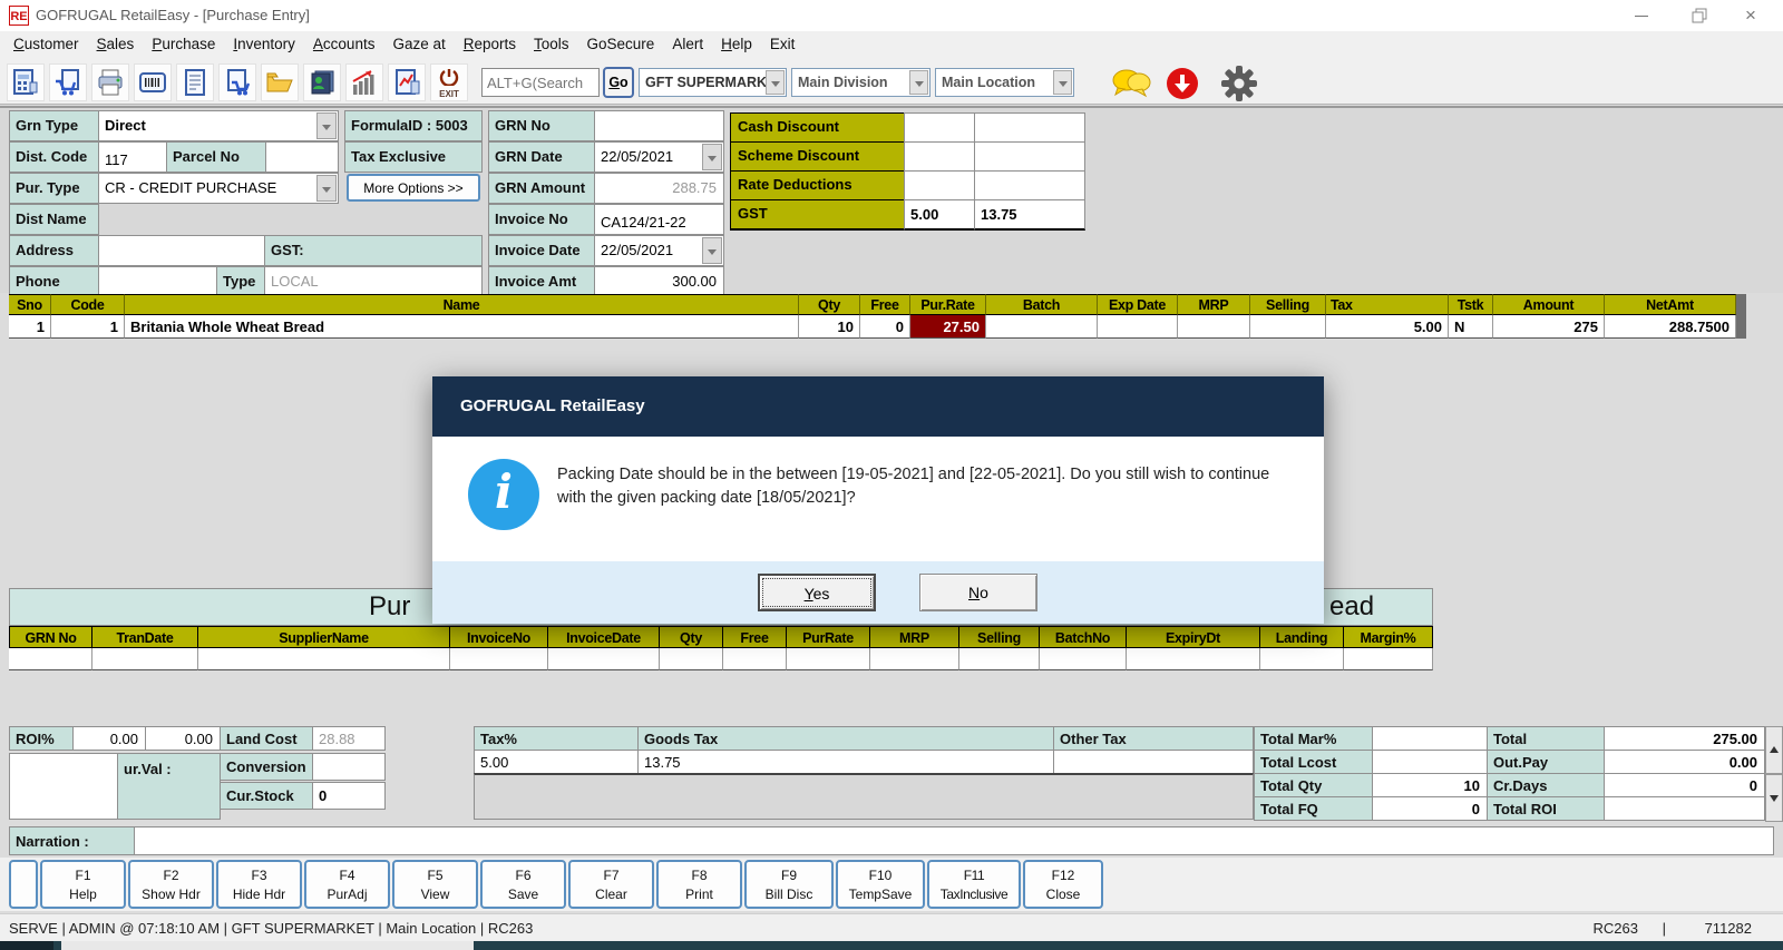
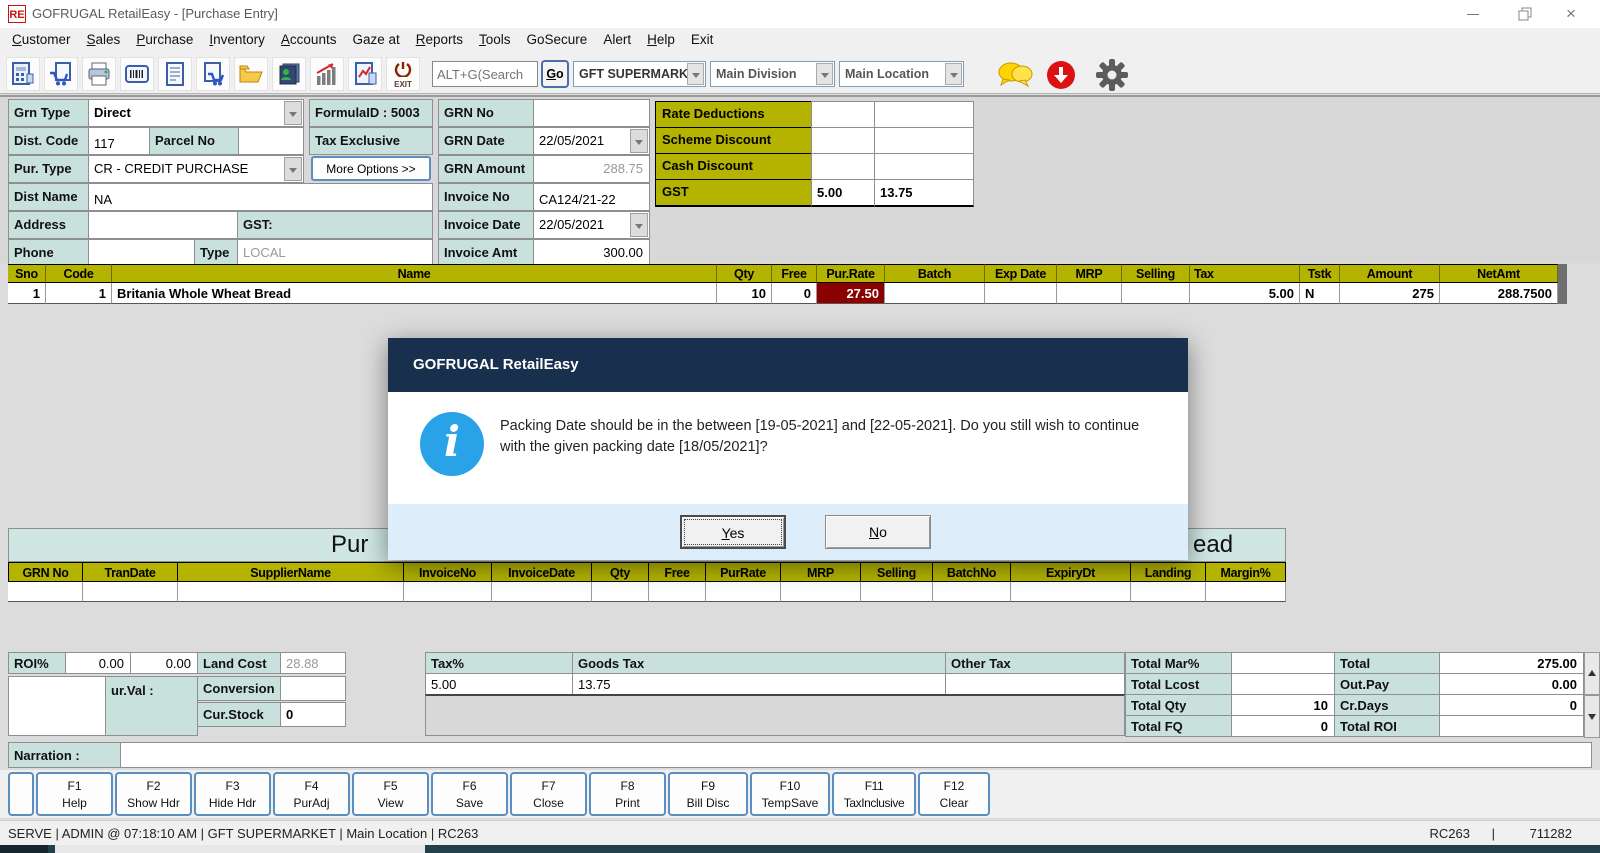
  RE
  GOFRUGAL RetailEasy - [Purchase Entry]
  ×
  Customer
  Sales
  Purchase
  Inventory
  Accounts
  Gaze at
  Reports
  Tools
  GoSecure
  Alert
  Help
  Exit
  EXIT
  ALT+G(Search
  Go
  GFT SUPERMARK
  Main Division
  Main Location
  Grn Type
  Direct
  FormulaID : 5003
  Dist. Code
  117
  Parcel No
  Tax Exclusive
  Pur. Type
  CR - CREDIT PURCHASE
  More Options >>
  Dist Name
+ NA
  Address
  GST:
  Phone
  Type
  LOCAL
  GRN No
  GRN Date
  22/05/2021
  GRN Amount
  288.75
  Invoice No
  CA124/21-22
  Invoice Date
  22/05/2021
  Invoice Amt
  300.00
- Cash Discount
+ Rate Deductions
  Scheme Discount
- Rate Deductions
+ Cash Discount
  GST
  5.00
  13.75
  Sno
  Code
  Name
  Qty
  Free
  Pur.Rate
  Batch
  Exp Date
  MRP
  Selling
  Tax
  Tstk
  Amount
  NetAmt
  1
  1
  Britania Whole Wheat Bread
  10
  0
  27.50
  5.00
  N
  275
  288.7500
  Pur
  ead
  GRN No
  TranDate
  SupplierName
  InvoiceNo
  InvoiceDate
  Qty
  Free
  PurRate
  MRP
  Selling
  BatchNo
  ExpiryDt
  Landing
  Margin%
  ROI%
  0.00
  0.00
  Land Cost
  28.88
  ur.Val :
  Conversion
  Cur.Stock
  0
  Tax%
  Goods Tax
  Other Tax
  5.00
  13.75
  Total Mar%
  Total
  275.00
  Total Lcost
  Out.Pay
  0.00
  Total Qty
  10
  Cr.Days
  0
  Total FQ
  0
  Total ROI
  Narration :
  F1
  Help
  F2
  Show Hdr
  F3
  Hide Hdr
  F4
  PurAdj
  F5
  View
  F6
  Save
  F7
- Clear
+ Close
  F8
  Print
  F9
  Bill Disc
  F10
  TempSave
  F11
  TaxInclusive
  F12
- Close
+ Clear
  SERVE | ADMIN @ 07:18:10 AM | GFT SUPERMARKET | Main Location | RC263
  RC263
  |
  711282
  GOFRUGAL RetailEasy
  i
  Packing Date should be in the between [19-05-2021] and [22-05-2021]. Do you still wish to continue with the given packing date [18/05/2021]?
  Yes
  No
